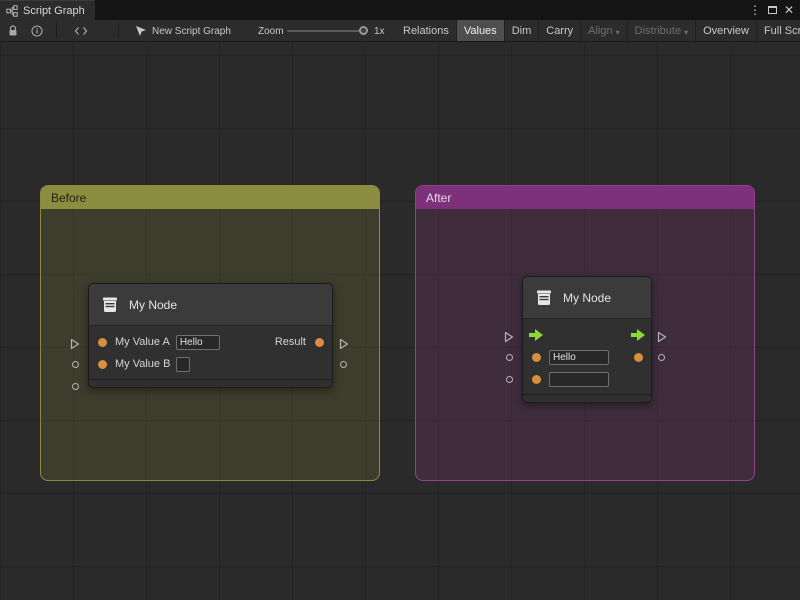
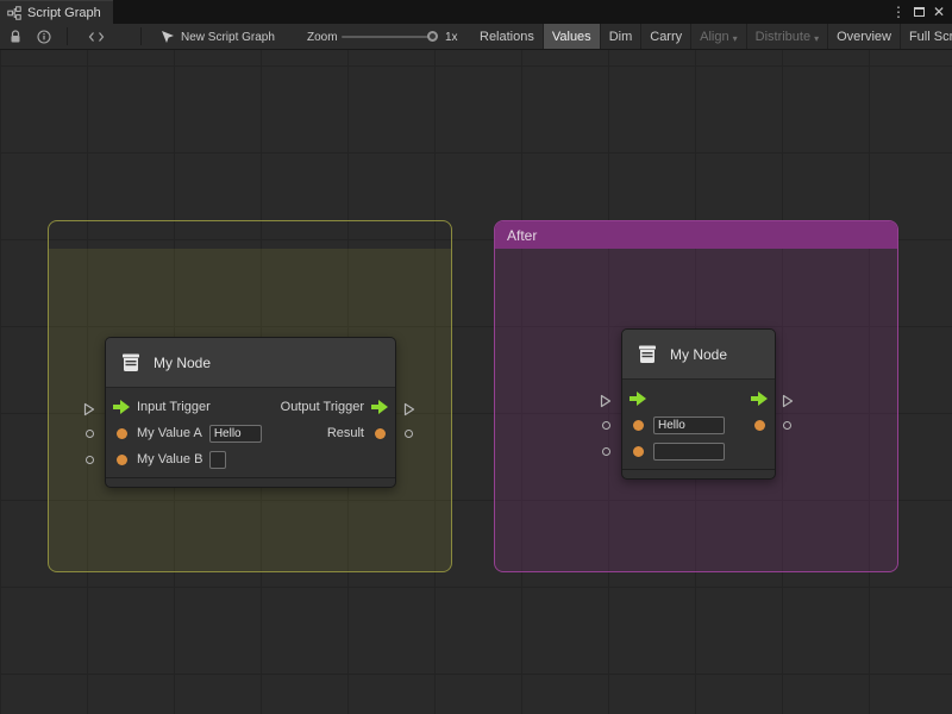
  Script Graph
  ⋮
  ✕
  New Script Graph
  Zoom
  1x
  Relations
  Values
  Dim
  Carry
  Align
  ▾
  Distribute
  ▾
  Overview
  Full Scr
- Before
  After
  My Node
+ Input Trigger
+ Output Trigger
  My Value A
  Hello
  Result
  My Value B
  My Node
  Hello
